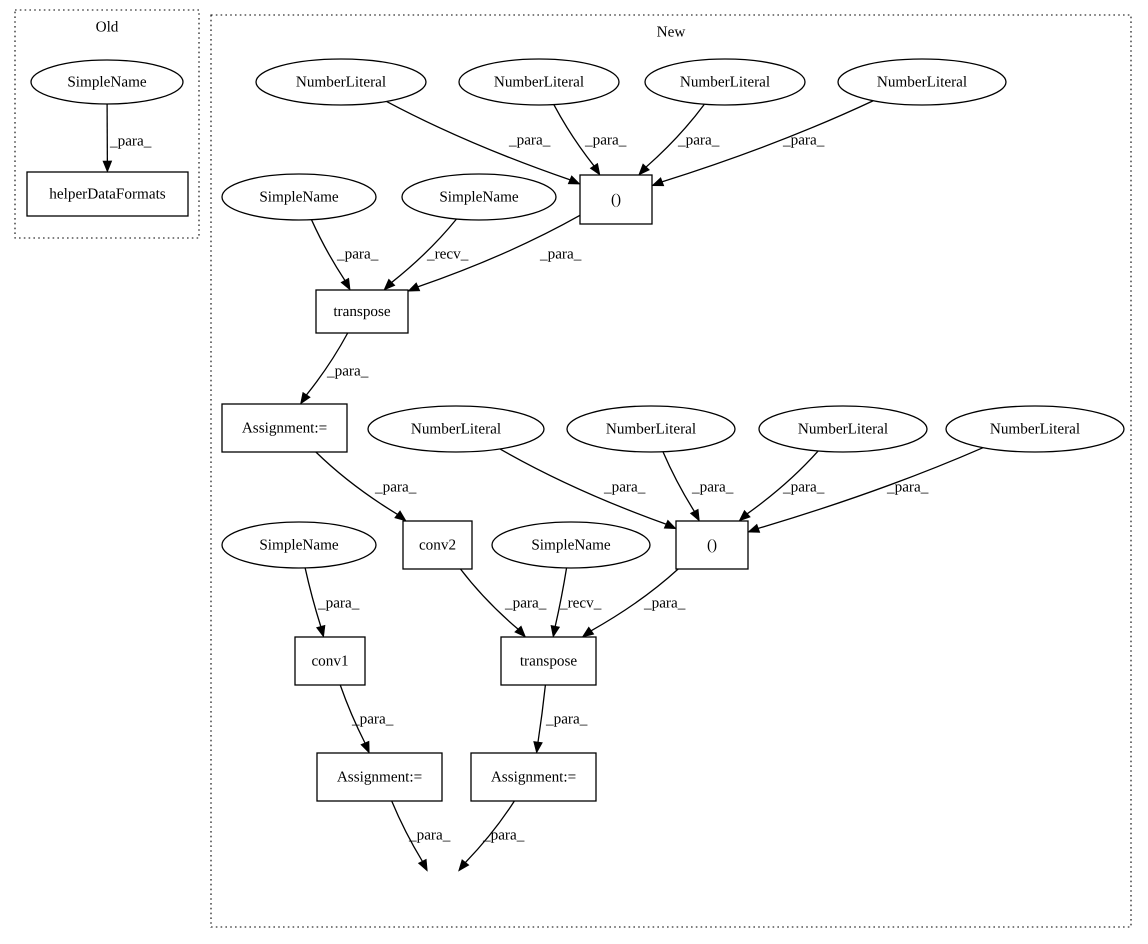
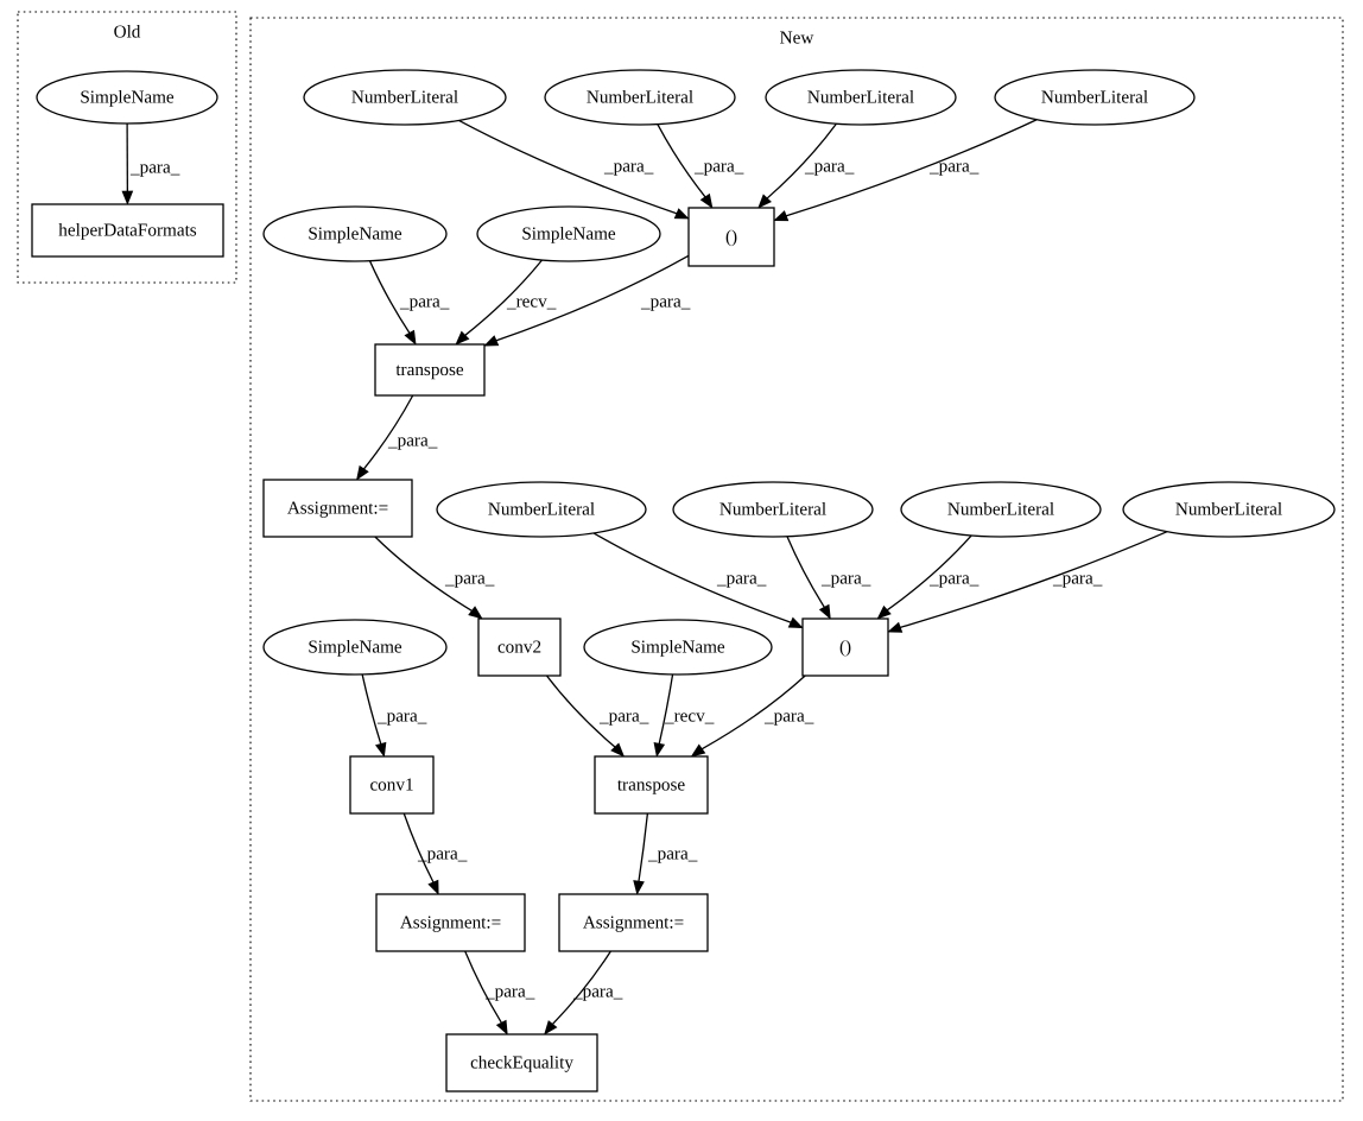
  Old
  New
  SimpleName
  helperDataFormats
  NumberLiteral
  NumberLiteral
  NumberLiteral
  NumberLiteral
  ()
  SimpleName
  SimpleName
  transpose
  Assignment:=
  NumberLiteral
  NumberLiteral
  NumberLiteral
  NumberLiteral
  conv2
  SimpleName
  ()
  SimpleName
  conv1
  transpose
  Assignment:=
  Assignment:=
+ checkEquality
  _para_
  _para_
  _para_
  _para_
  _para_
  _para_
  _recv_
  _para_
  _para_
  _para_
  _para_
  _para_
  _para_
  _para_
  _para_
  _para_
  _recv_
  _para_
  _para_
  _para_
  _para_
  _para_
